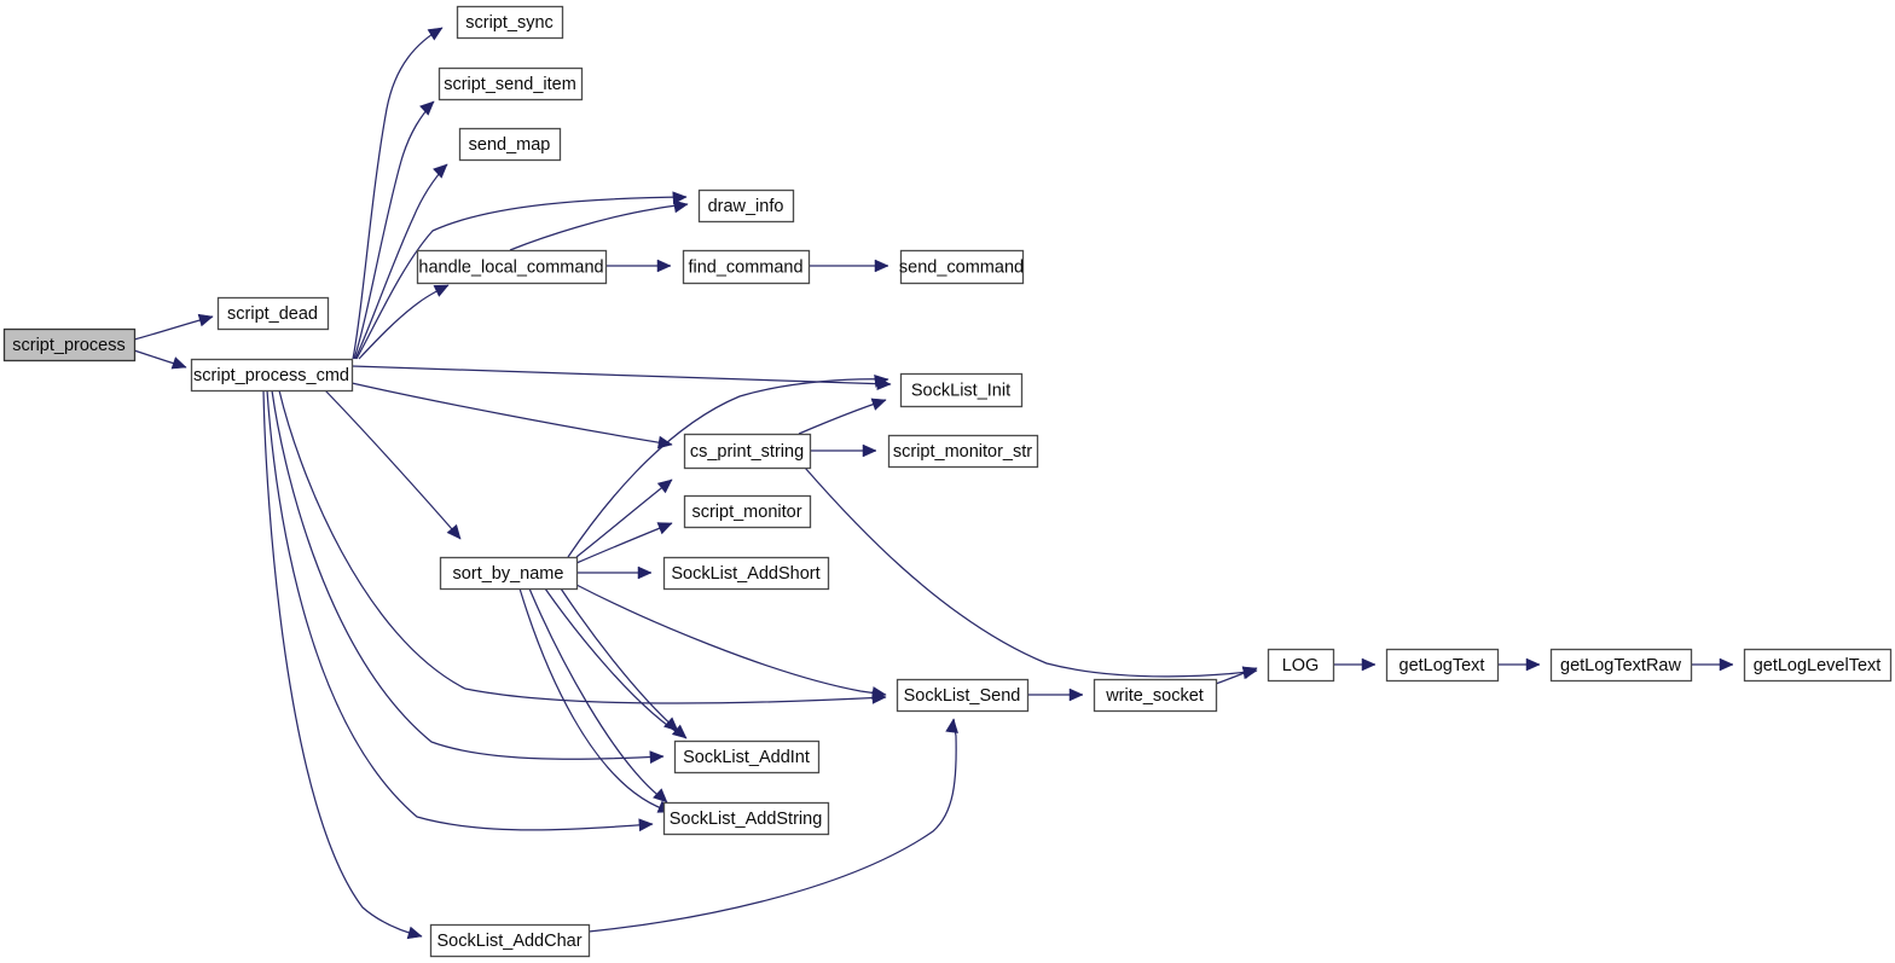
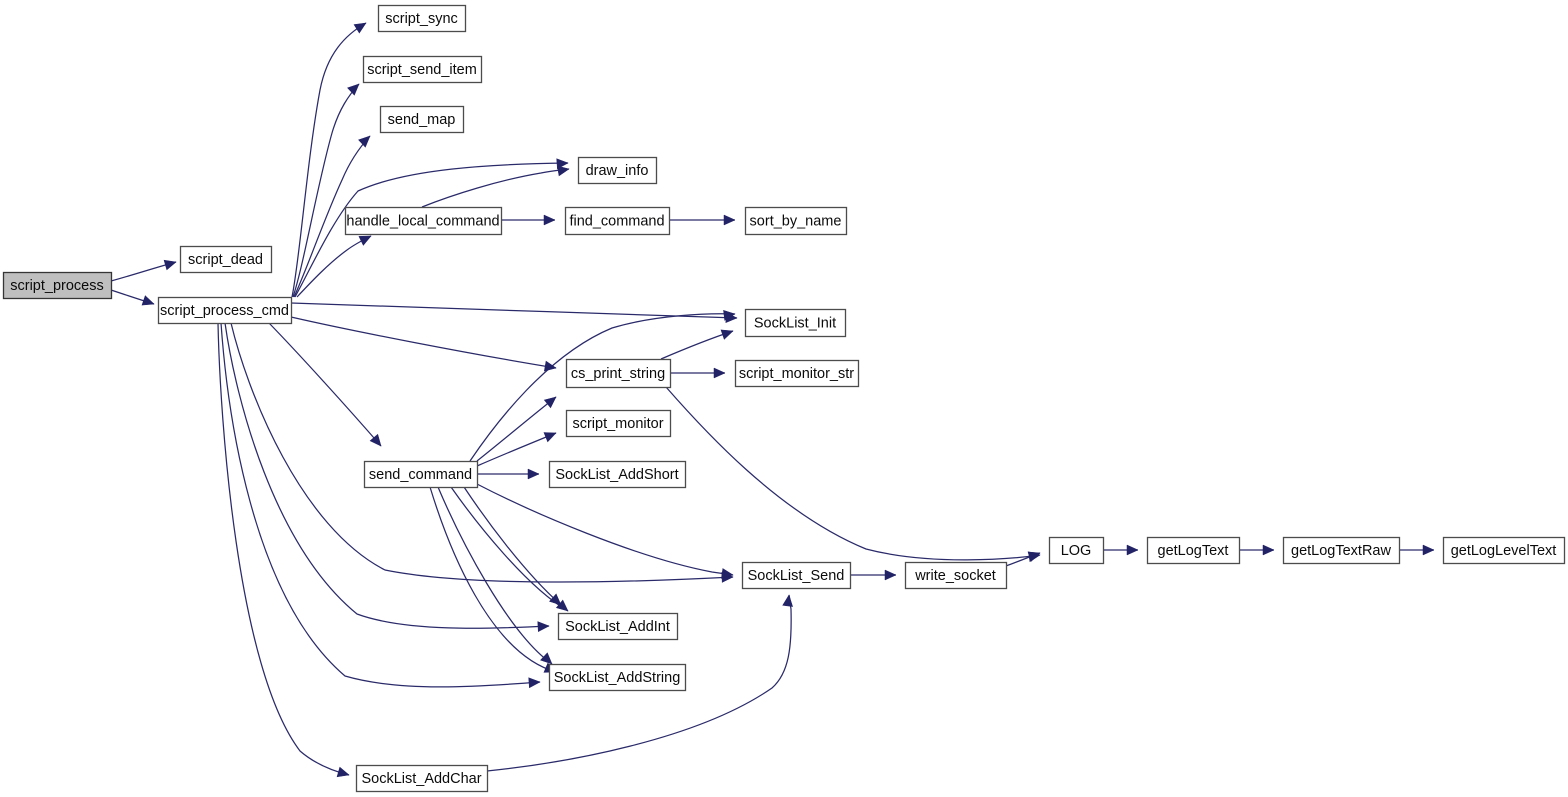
  script_process
  script_dead
  script_process_cmd
  script_sync
  script_send_item
  send_map
  draw_info
  handle_local_command
  find_command
- send_command
+ sort_by_name
  SockList_Init
  cs_print_string
  script_monitor_str
  script_monitor
- sort_by_name
+ send_command
  SockList_AddShort
  LOG
  getLogText
  getLogTextRaw
  getLogLevelText
  SockList_Send
  write_socket
  SockList_AddInt
  SockList_AddString
  SockList_AddChar
